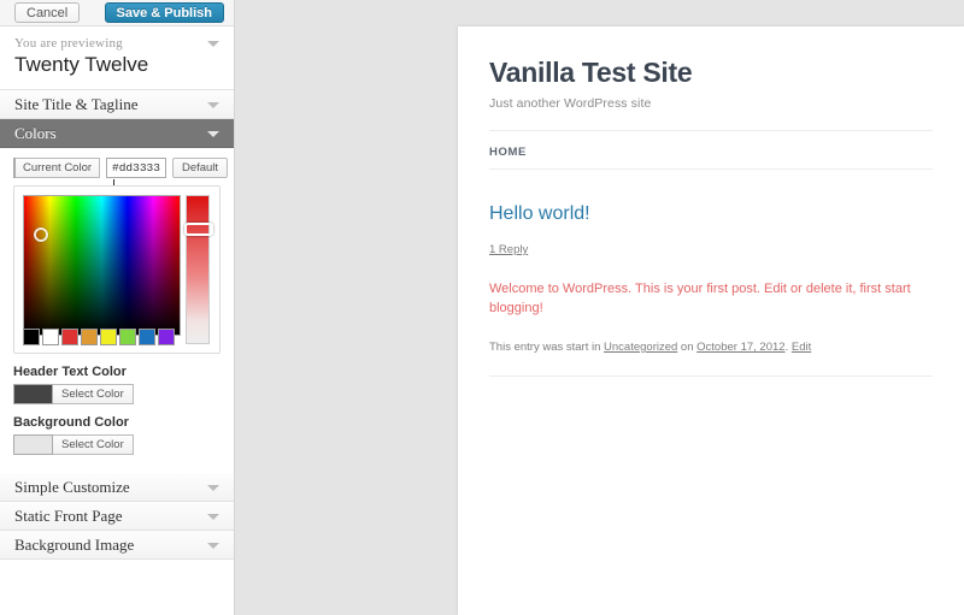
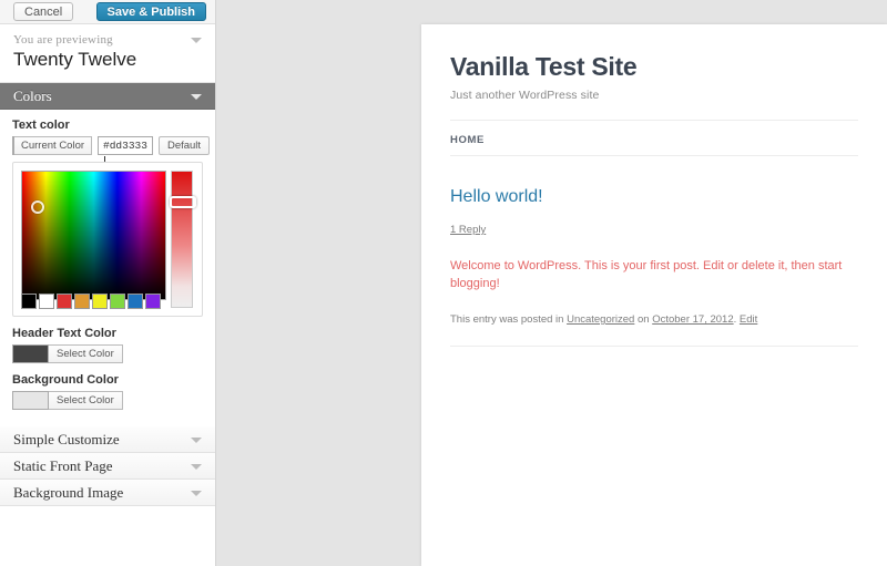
  Cancel
  Save & Publish
  You are previewing
  Twenty Twelve
- Site Title & Tagline
  Colors
+ Text color
  Current Color
  #dd3333
  Default
  Header Text Color
  Select Color
  Background Color
  Select Color
  Simple Customize
  Static Front Page
  Background Image
  Vanilla Test Site
  Just another WordPress site
  HOME
  Hello world!
  1 Reply
- Welcome to WordPress. This is your first post. Edit or delete it, first start blogging!
+ Welcome to WordPress. This is your first post. Edit or delete it, then start blogging!
- This entry was start in Uncategorized on October 17, 2012. Edit
+ This entry was posted in Uncategorized on October 17, 2012. Edit
